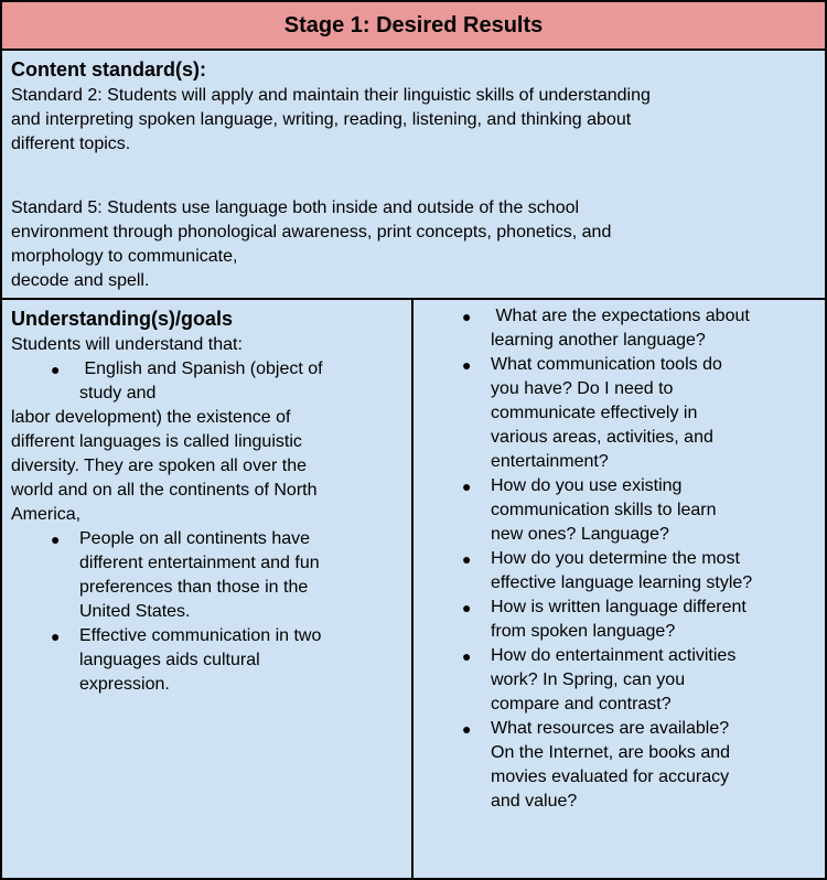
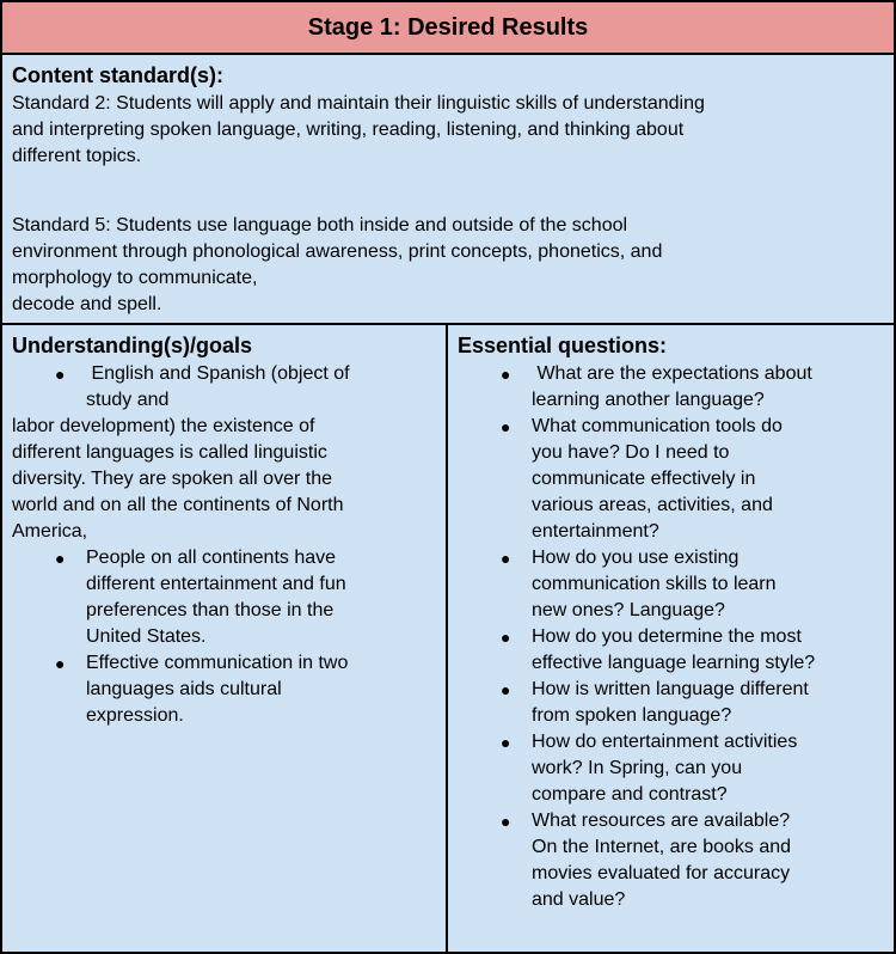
  Stage 1: Desired Results
  Content standard(s):
  Standard 2: Students will apply and maintain their linguistic skills of understanding
  and interpreting spoken language, writing, reading, listening, and thinking about
  different topics.
  Standard 5: Students use language both inside and outside of the school
  environment through phonological awareness, print concepts, phonetics, and
  morphology to communicate,
  decode and spell.
  Understanding(s)/goals
- Students will understand that:
  ●
  English and Spanish (object of
  study and
  labor development) the existence of
  different languages is called linguistic
  diversity. They are spoken all over the
  world and on all the continents of North
  America,
  ●
  People on all continents have
  different entertainment and fun
  preferences than those in the
  United States.
  ●
  Effective communication in two
  languages aids cultural
  expression.
+ Essential questions:
  ●
  What are the expectations about
  learning another language?
  ●
  What communication tools do
  you have? Do I need to
  communicate effectively in
  various areas, activities, and
  entertainment?
  ●
  How do you use existing
  communication skills to learn
  new ones? Language?
  ●
  How do you determine the most
  effective language learning style?
  ●
  How is written language different
  from spoken language?
  ●
  How do entertainment activities
  work? In Spring, can you
  compare and contrast?
  ●
  What resources are available?
  On the Internet, are books and
  movies evaluated for accuracy
  and value?
